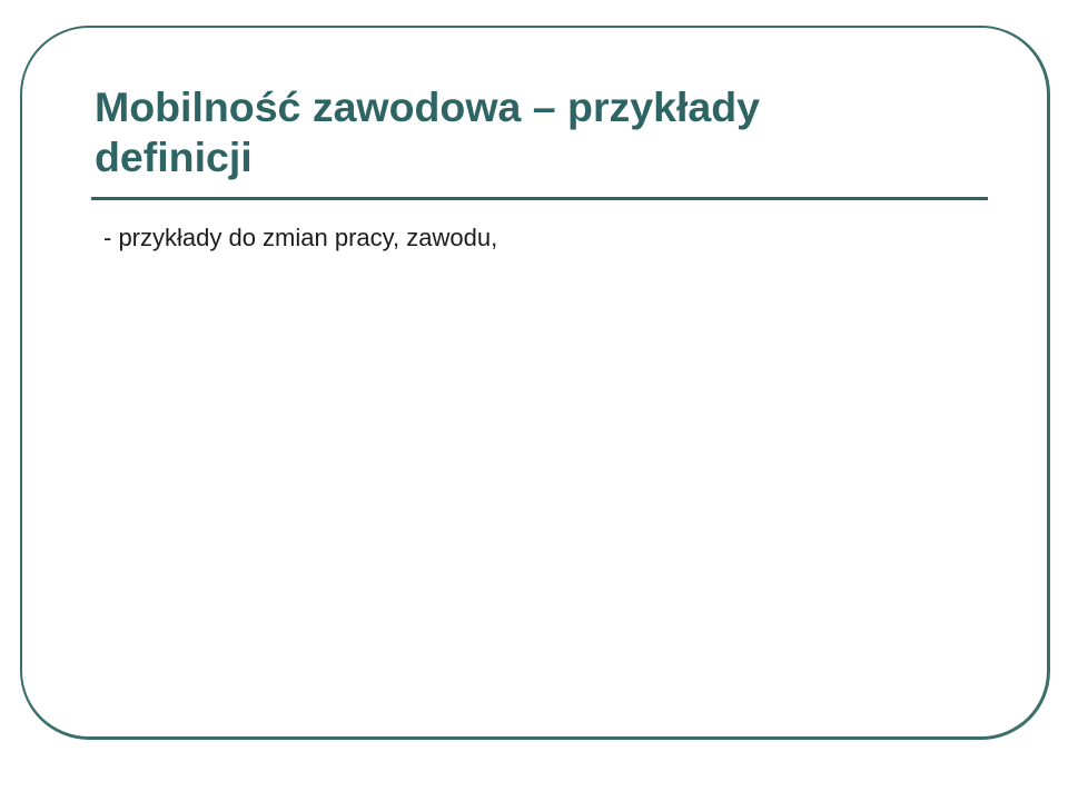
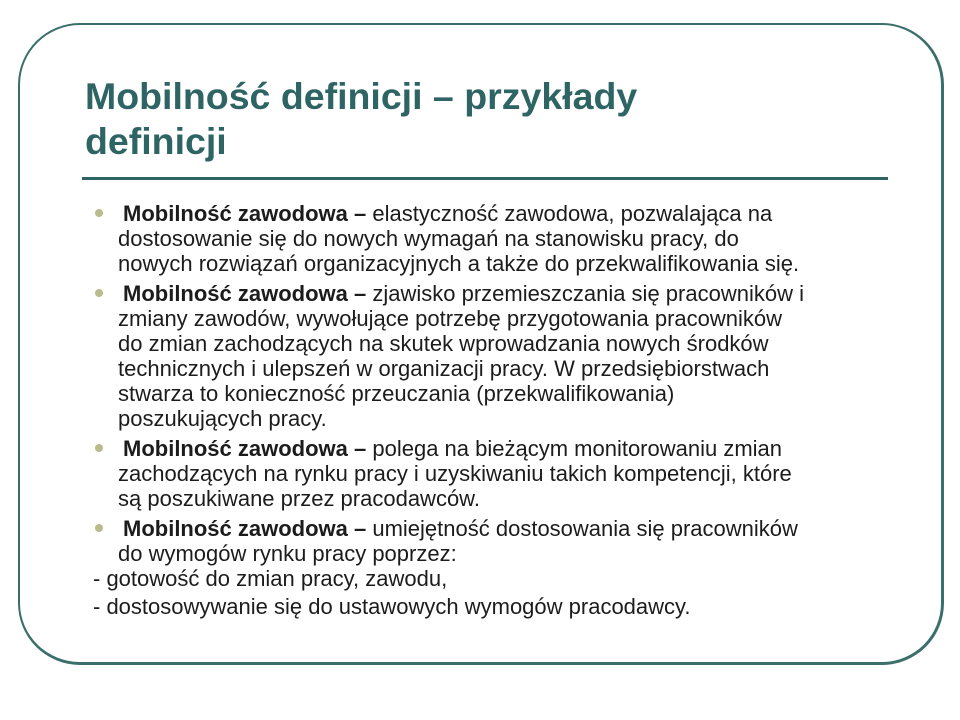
- Mobilność zawodowa – przykłady definicji
+ Mobilność definicji – przykłady definicji
+ Mobilność zawodowa – elastyczność zawodowa, pozwalająca na dostosowanie się do nowych wymagań na stanowisku pracy, do nowych rozwiązań organizacyjnych a także do przekwalifikowania się.
+ Mobilność zawodowa – zjawisko przemieszczania się pracowników i zmiany zawodów, wywołujące potrzebę przygotowania pracowników do zmian zachodzących na skutek wprowadzania nowych środków technicznych i ulepszeń w organizacji pracy. W przedsiębiorstwach stwarza to konieczność przeuczania (przekwalifikowania) poszukujących pracy.
+ Mobilność zawodowa – polega na bieżącym monitorowaniu zmian zachodzących na rynku pracy i uzyskiwaniu takich kompetencji, które są poszukiwane przez pracodawców.
+ Mobilność zawodowa – umiejętność dostosowania się pracowników do wymogów rynku pracy poprzez:
- - przykłady do zmian pracy, zawodu,
+ - gotowość do zmian pracy, zawodu,
+ - dostosowywanie się do ustawowych wymogów pracodawcy.
